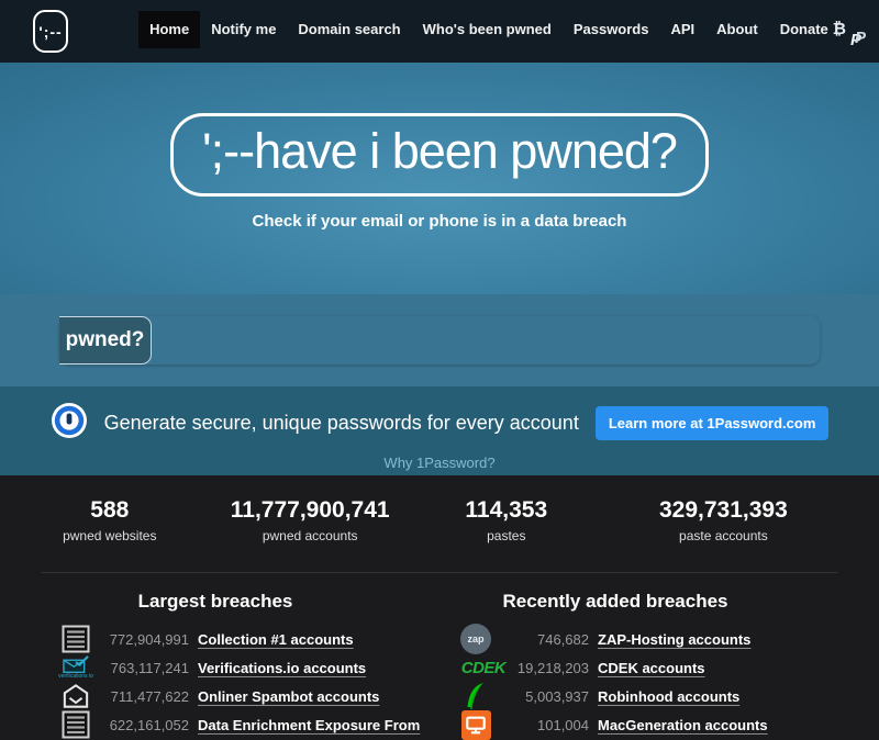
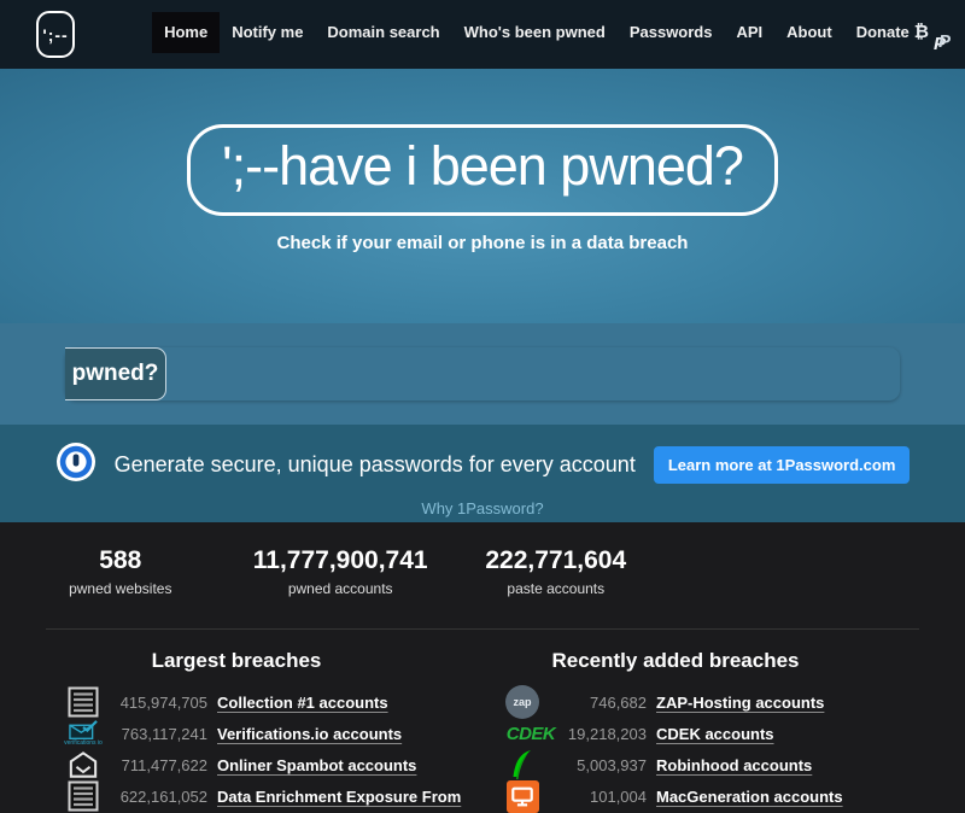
  ';--
  Home
  Notify me
  Domain search
  Who's been pwned
  Passwords
  API
  About
  Donate
  ₿
  P
  P
  ';--have i been pwned?
  Check if your email or phone is in a data breach
  pwned?
  Generate secure, unique passwords for every account
  Learn more at 1Password.com
  Why 1Password?
  588
  pwned websites
  11,777,900,741
  pwned accounts
- 114,353
- pastes
- 329,731,393
+ 222,771,604
  paste accounts
  Largest breaches
- 772,904,991
+ 415,974,705
  Collection #1 accounts
  763,117,241
  Verifications.io accounts
  711,477,622
  Onliner Spambot accounts
  622,161,052
  Data Enrichment Exposure From
  Recently added breaches
  zap
  746,682
  ZAP-Hosting accounts
  CDEK
  19,218,203
  CDEK accounts
  5,003,937
  Robinhood accounts
  101,004
  MacGeneration accounts
